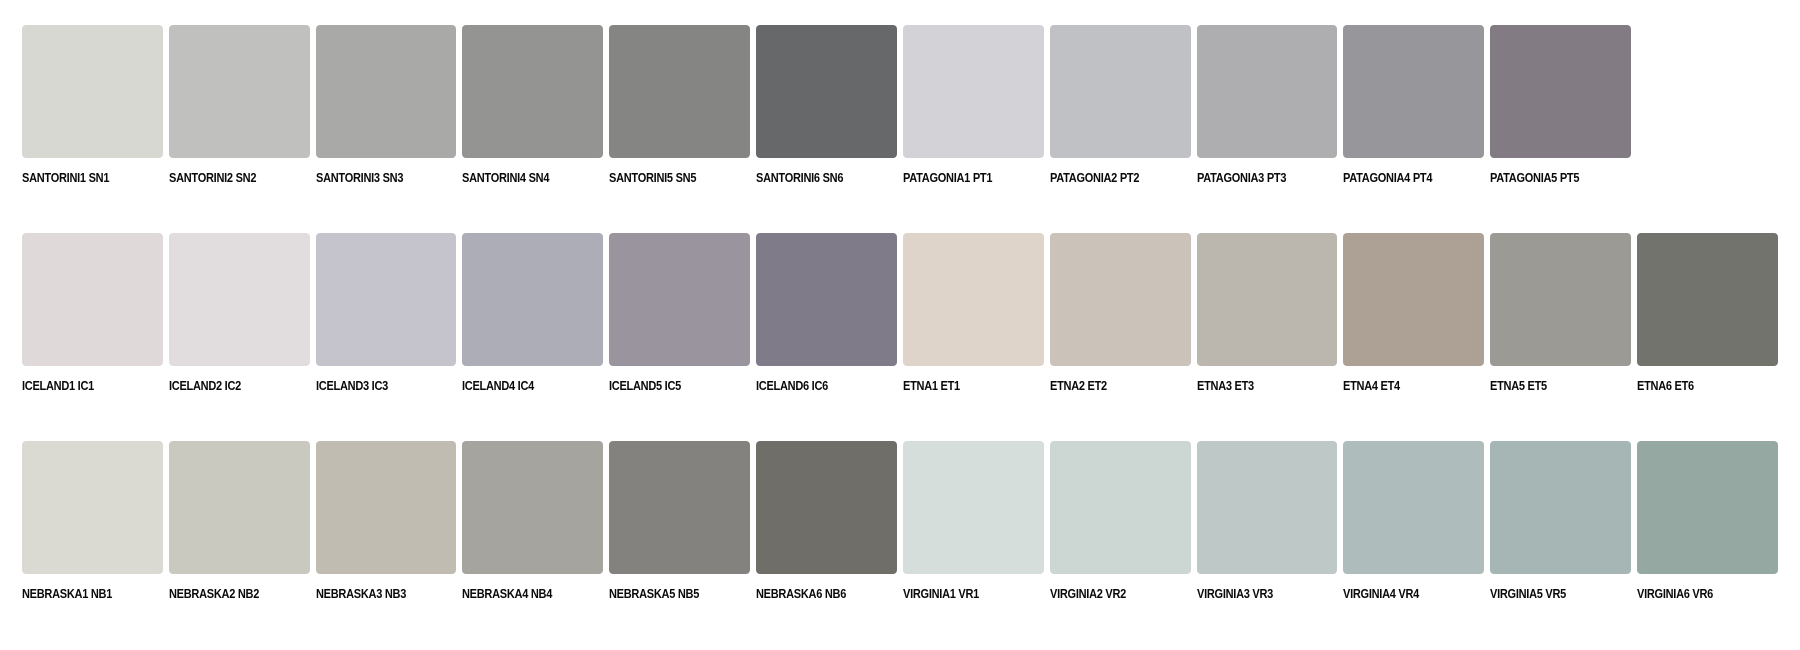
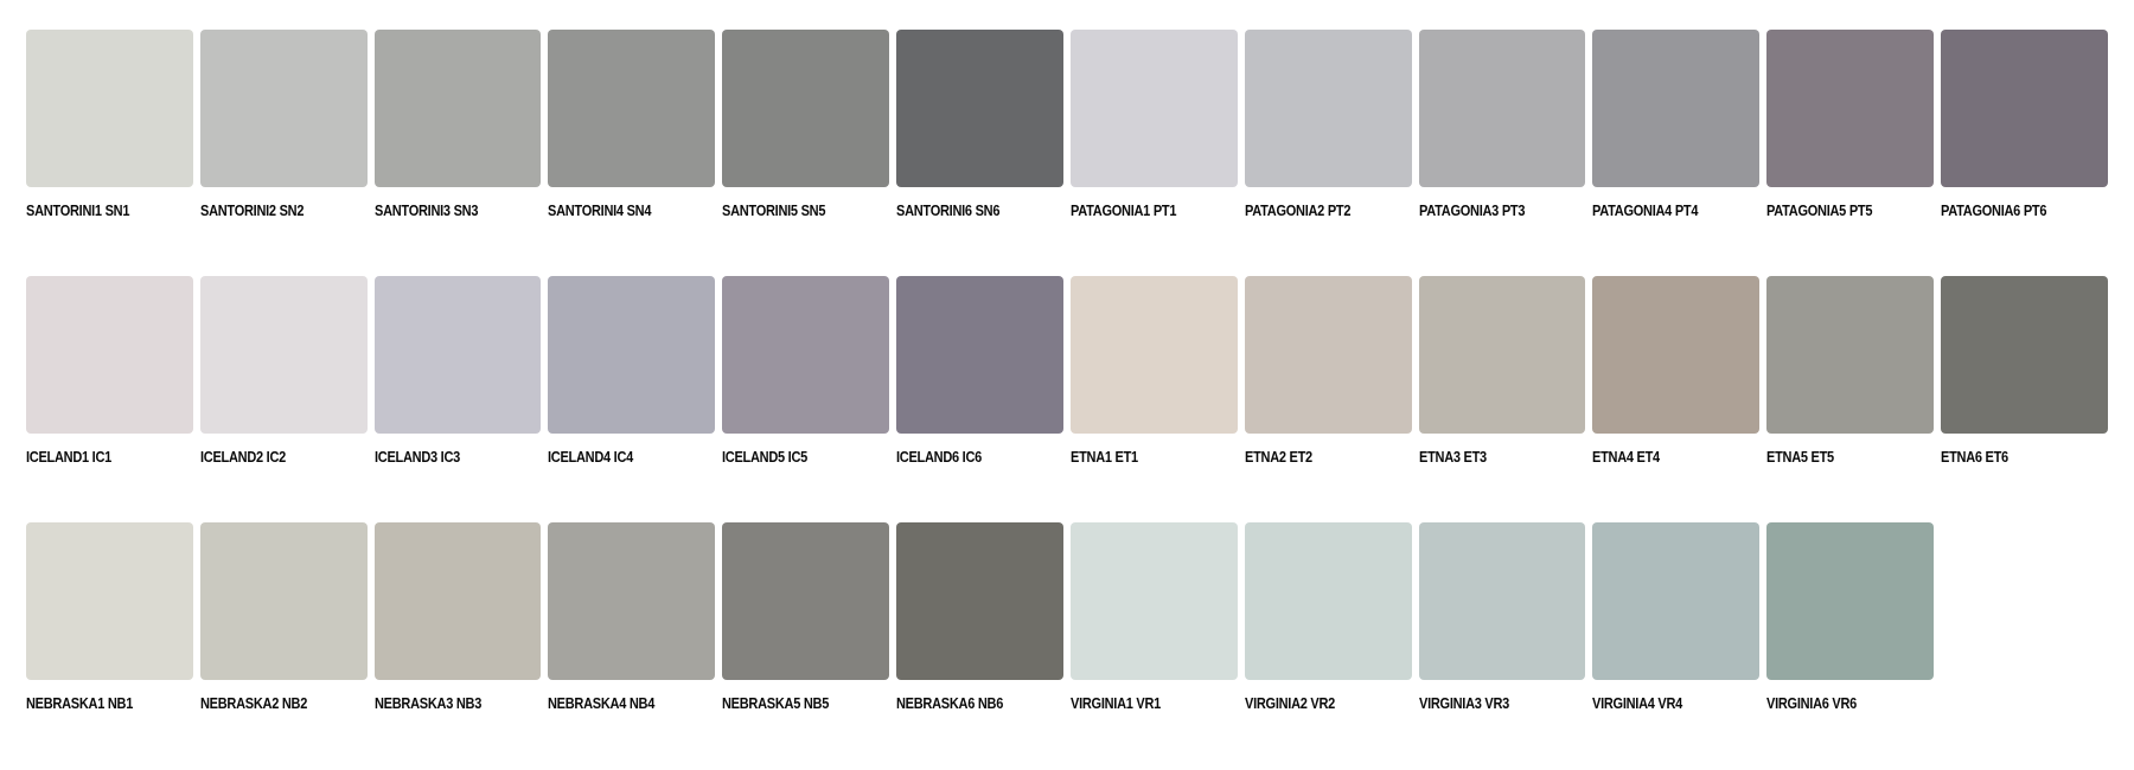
  SANTORINI1 SN1
  SANTORINI2 SN2
  SANTORINI3 SN3
  SANTORINI4 SN4
  SANTORINI5 SN5
  SANTORINI6 SN6
  PATAGONIA1 PT1
  PATAGONIA2 PT2
  PATAGONIA3 PT3
  PATAGONIA4 PT4
  PATAGONIA5 PT5
+ PATAGONIA6 PT6
  ICELAND1 IC1
  ICELAND2 IC2
  ICELAND3 IC3
  ICELAND4 IC4
  ICELAND5 IC5
  ICELAND6 IC6
  ETNA1 ET1
  ETNA2 ET2
  ETNA3 ET3
  ETNA4 ET4
  ETNA5 ET5
  ETNA6 ET6
  NEBRASKA1 NB1
  NEBRASKA2 NB2
  NEBRASKA3 NB3
  NEBRASKA4 NB4
  NEBRASKA5 NB5
  NEBRASKA6 NB6
  VIRGINIA1 VR1
  VIRGINIA2 VR2
  VIRGINIA3 VR3
  VIRGINIA4 VR4
- VIRGINIA5 VR5
  VIRGINIA6 VR6
